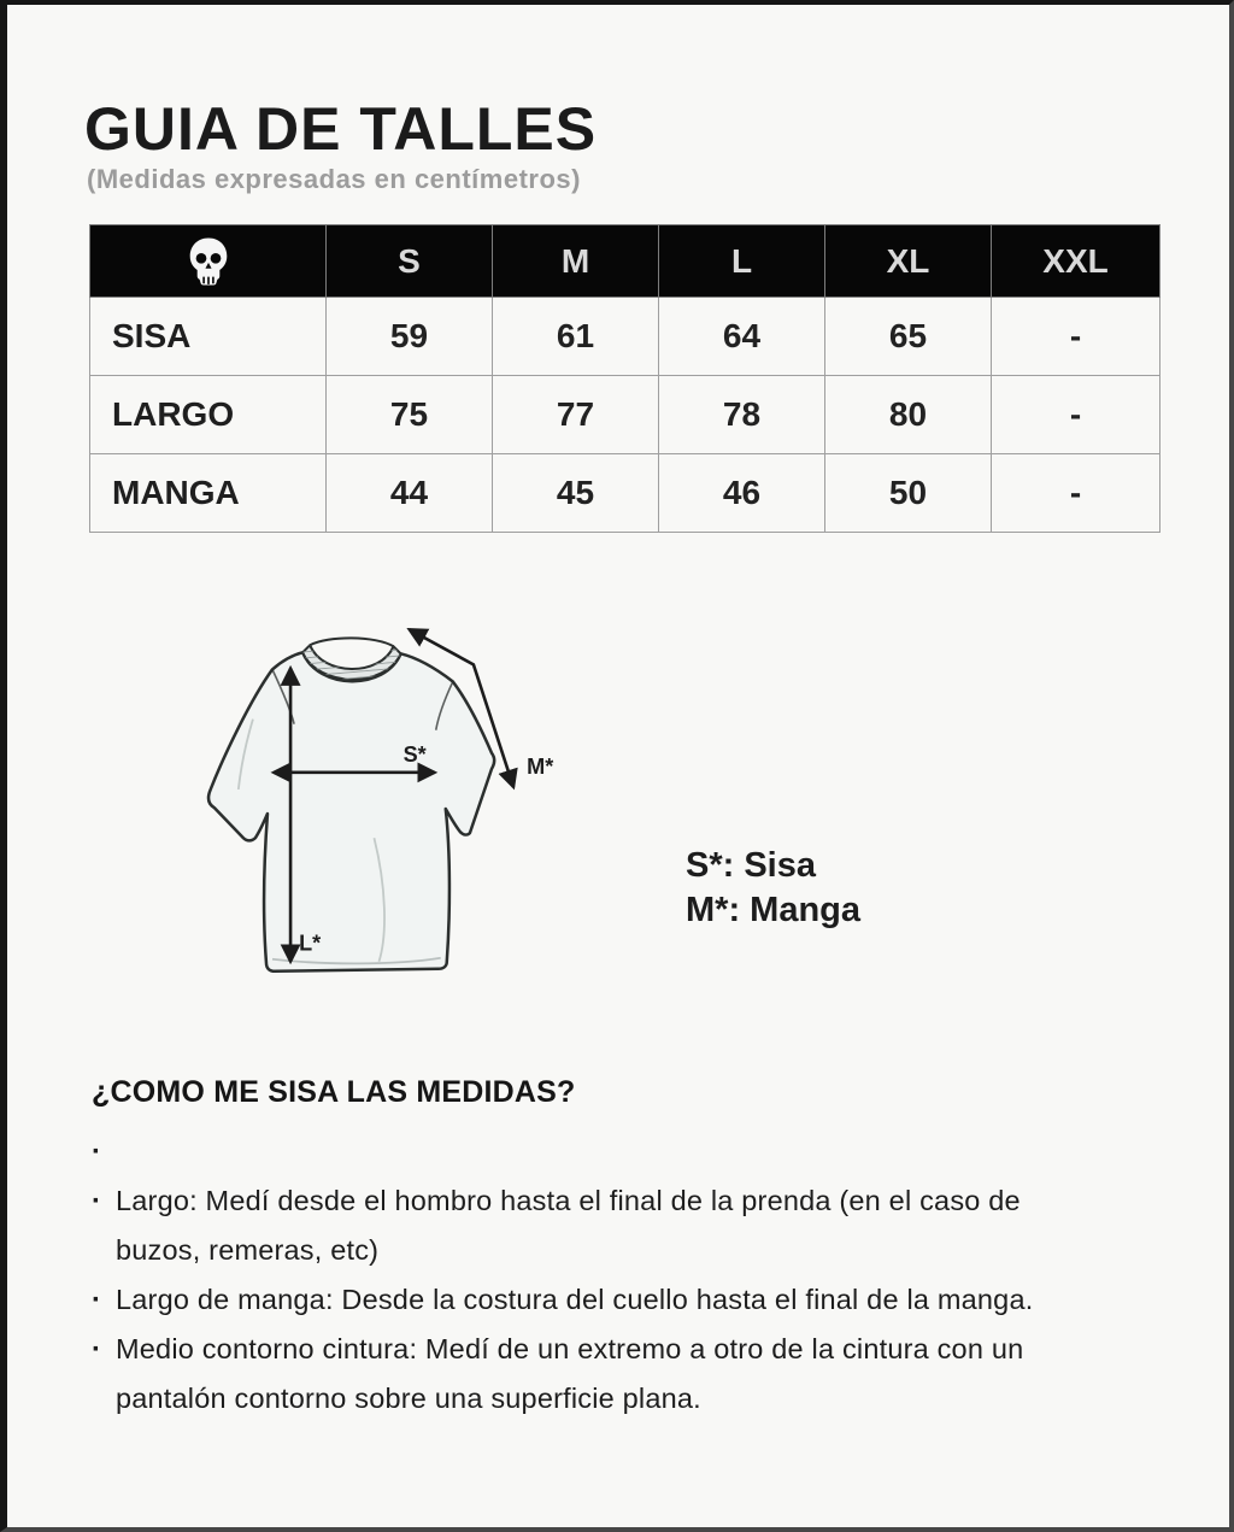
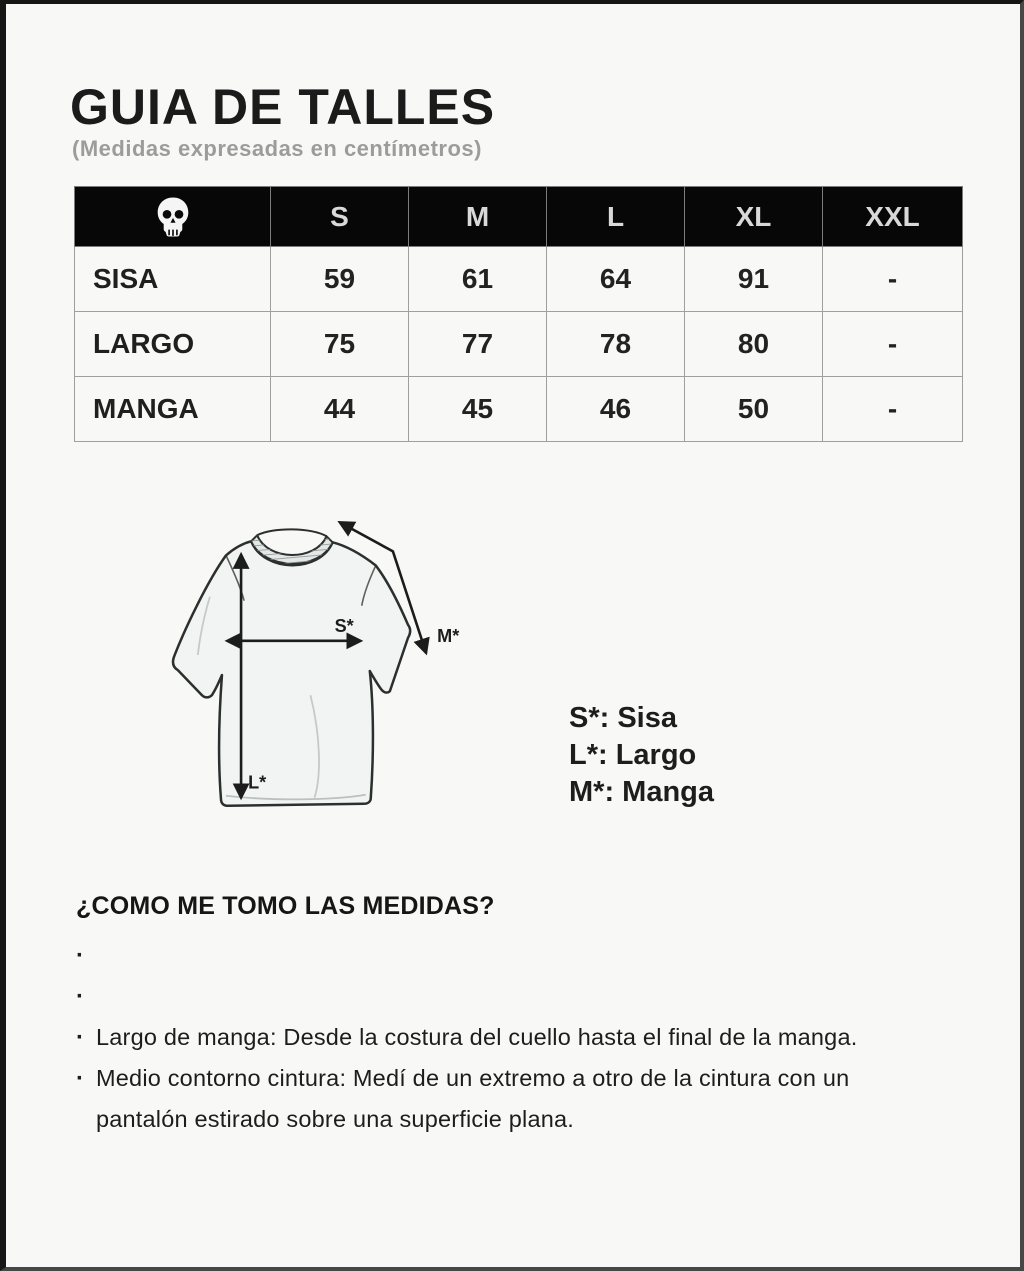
  GUIA DE TALLES
  (Medidas expresadas en centímetros)
  	S	M	L	XL	XXL
- SISA	59	61	64	65	-
+ SISA	59	61	64	91	-
  LARGO	75	77	78	80	-
  MANGA	44	45	46	50	-
  S*
  L*
  M*
  S*: Sisa
+ L*: Largo
  M*: Manga
- ¿COMO ME SISA LAS MEDIDAS?
+ ¿COMO ME TOMO LAS MEDIDAS?
  ·
  ·
- Largo: Medí desde el hombro hasta el final de la prenda (en el caso de
- buzos, remeras, etc)
  ·
  Largo de manga: Desde la costura del cuello hasta el final de la manga.
  ·
  Medio contorno cintura: Medí de un extremo a otro de la cintura con un
- pantalón contorno sobre una superficie plana.
+ pantalón estirado sobre una superficie plana.
